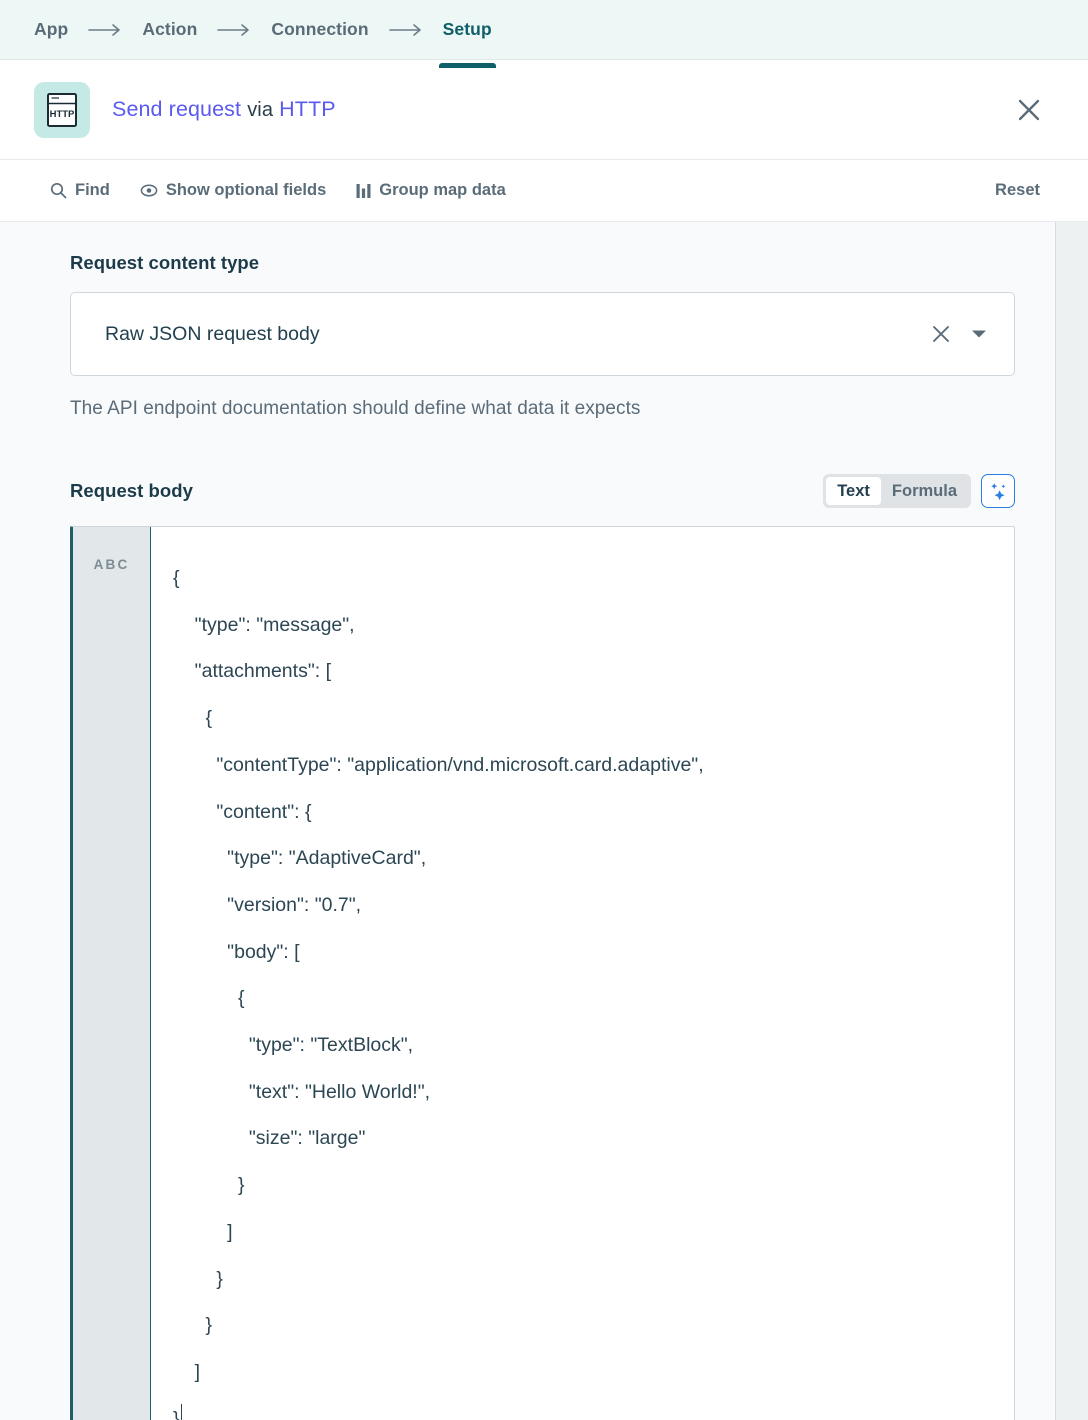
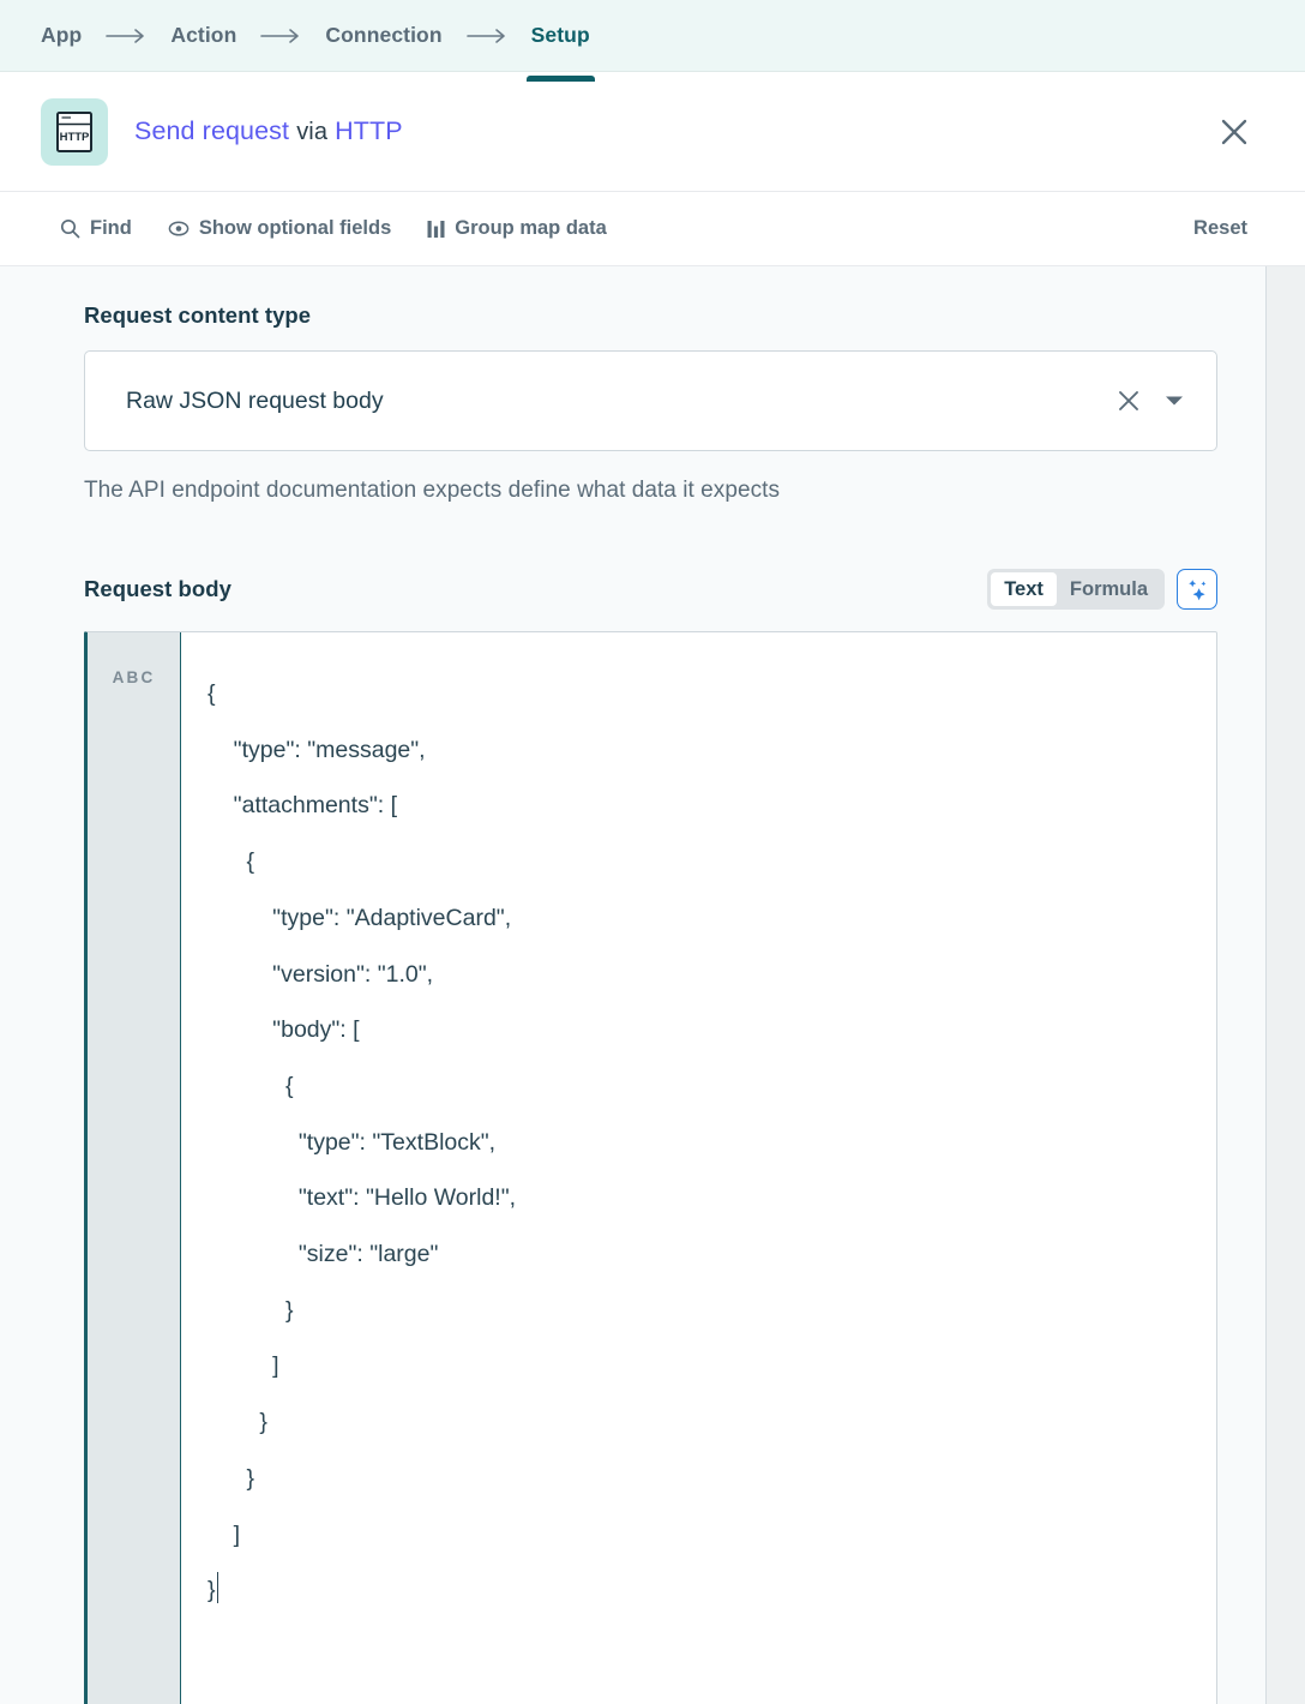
  App
  Action
  Connection
  Setup
  HTTP
  Send request via HTTP
  Find
  Show optional fields
  Group map data
  Reset
  Request content type
  Raw JSON request body
- The API endpoint documentation should define what data it expects
+ The API endpoint documentation expects define what data it expects
  Request body
  Text
  Formula
  ABC
  {
  "type": "message",
  "attachments": [
  {
- "contentType": "application/vnd.microsoft.card.adaptive",
- "content": {
  "type": "AdaptiveCard",
- "version": "0.7",
+ "version": "1.0",
  "body": [
  {
  "type": "TextBlock",
  "text": "Hello World!",
  "size": "large"
  }
  ]
  }
  }
  ]
  }
